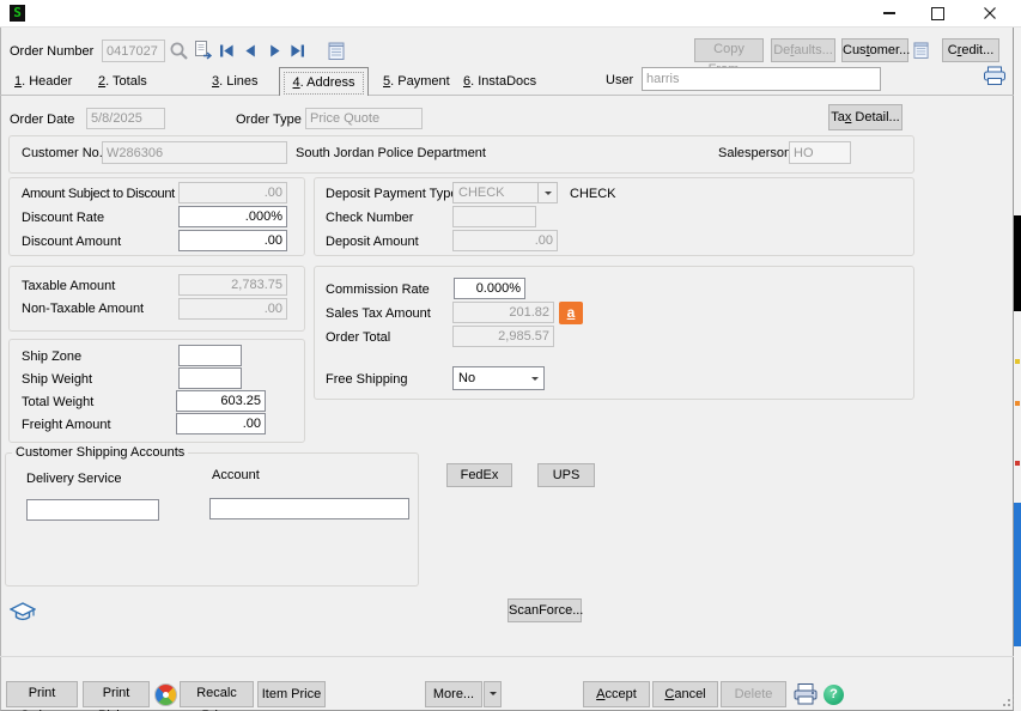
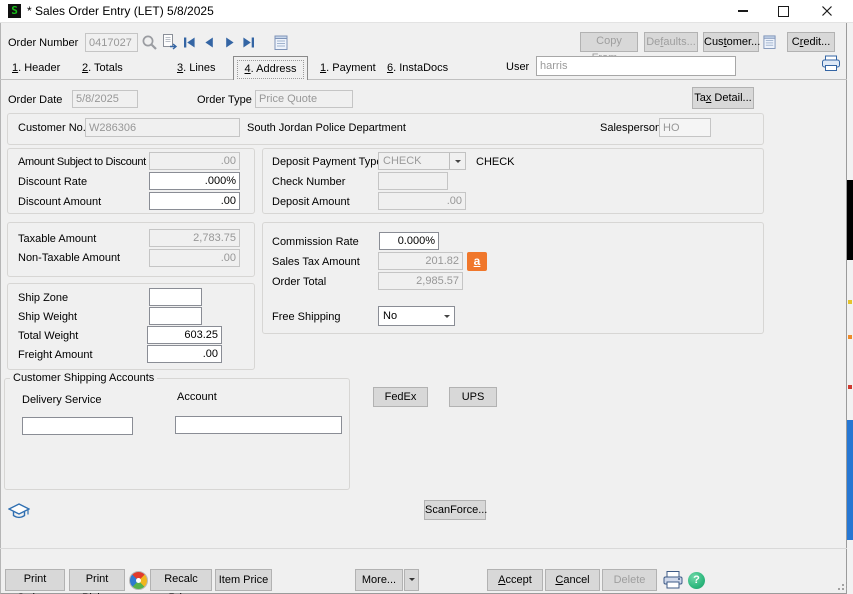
  S
+ * Sales Order Entry (LET) 5/8/2025
  Order Number
  0417027
  Defaults...
  Customer...
  Credit...
  1. Header
  2. Totals
  3. Lines
  4. Address
- 5. Payment
+ 1. Payment
  6. InstaDocs
  User
  harris
  Order Date
  5/8/2025
  Order Type
  Price Quote
  Tax Detail...
  Customer No
  W286306
  South Jordan Police Department
  Salesperso
  HO
  Amount Subject to Discount
  .00
  Discount Rate
  .000%
  Discount Amount
  .00
  Taxable Amount
  2,783.75
  Non-Taxable Amount
  .00
  Ship Zone
  Ship Weight
  Total Weight
  603.25
  Freight Amount
  .00
  Deposit Payment Typ
  CHECK
  CHECK
  Check Number
  Deposit Amount
  .00
  Commission Rate
  0.000%
  Sales Tax Amount
  201.82
  a
  Order Total
  2,985.57
  Free Shipping
  No
  Customer Shipping Accounts
  Delivery Service
  Account
  FedEx
  UPS
  ScanForce...
  Item Price
  More...
  Accept
  Cancel
  Delete
  ?
